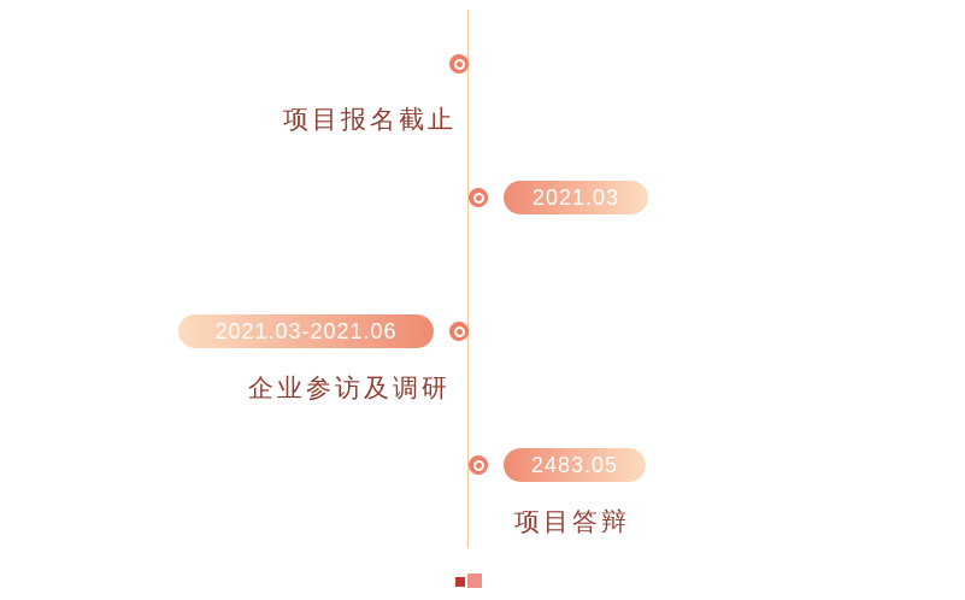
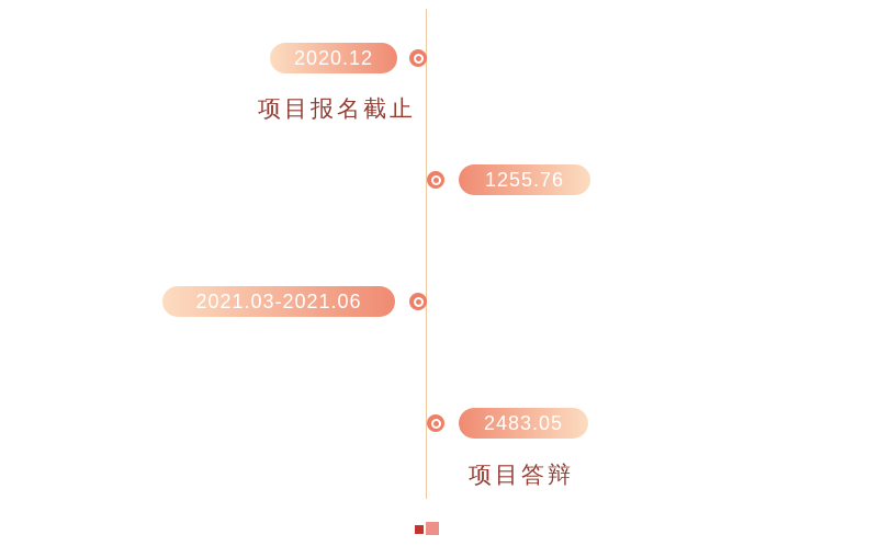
+ 2020.12
  项目报名截止
- 2021.03
+ 1255.76
  2021.03-2021.06
- 企业参访及调研
  2483.05
  项目答辩
